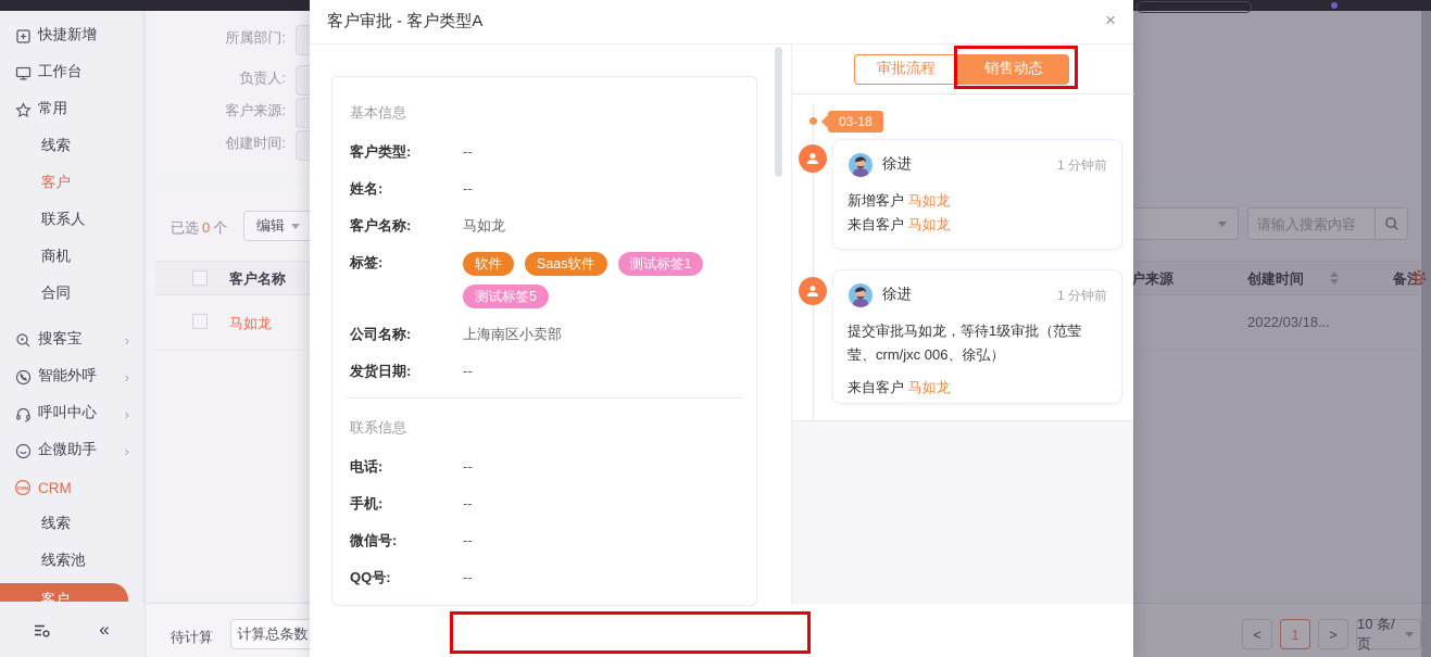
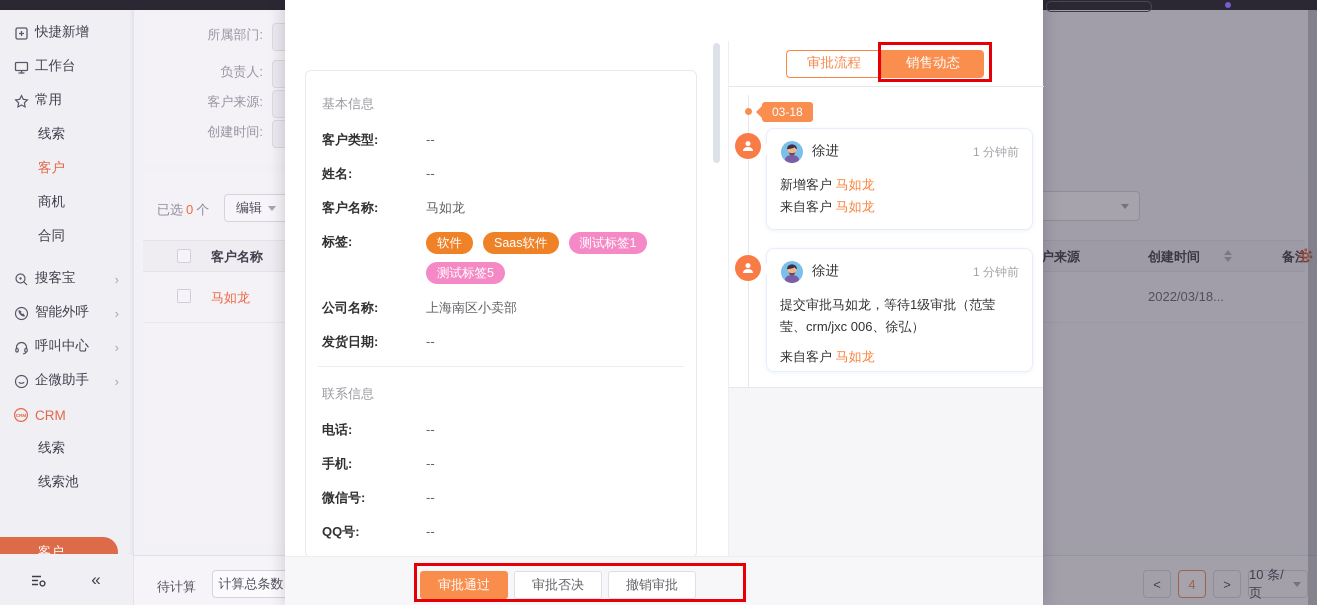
  快捷新增
  工作台
  常用
  线索
  客户
- 联系人
  商机
  合同
  搜客宝
  智能外呼
  呼叫中心
  企微助手
  CRM
  线索
  线索池
  客户
  所属部门:
  负责人:
  客户来源:
  创建时间:
  已选 0 个
  编辑
- 请输入搜索内容
  客户名称
  户来源
  创建时间
  备注
  马如龙
  2022/03/18...
  待计算
  计算总条数
  <
- 1
+ 4
  >
  10 条/页
- 客户审批 - 客户类型A
  基本信息
  客户类型:
  --
  姓名:
  --
  客户名称:
  马如龙
  标签:
  软件
  Saas软件
  测试标签1
  测试标签5
  公司名称:
  上海南区小卖部
  发货日期:
  --
  联系信息
  电话:
  --
  手机:
  --
  微信号:
  --
  QQ号:
  --
  审批流程
  销售动态
  03-18
  徐进
  1 分钟前
  新增客户 马如龙
  来自客户 马如龙
  徐进
  1 分钟前
  提交审批马如龙，等待1级审批（范莹莹、crm/jxc 006、徐弘）
  来自客户 马如龙
+ 审批通过
+ 审批否决
+ 撤销审批
